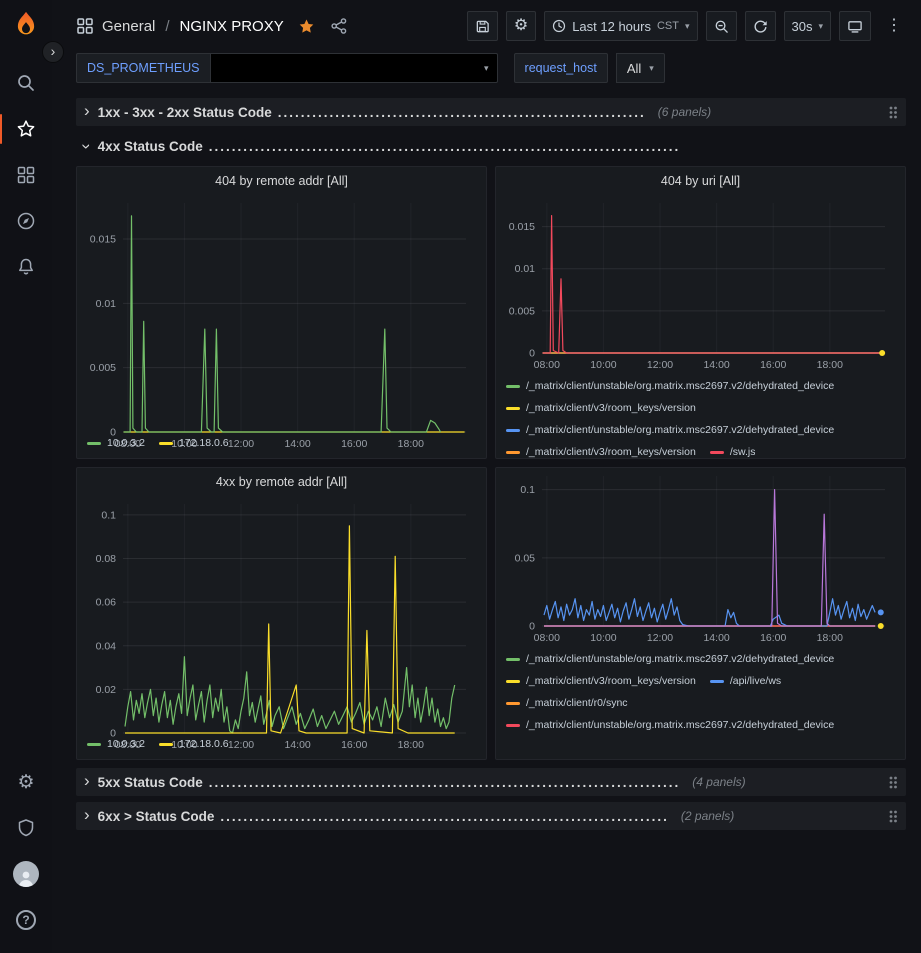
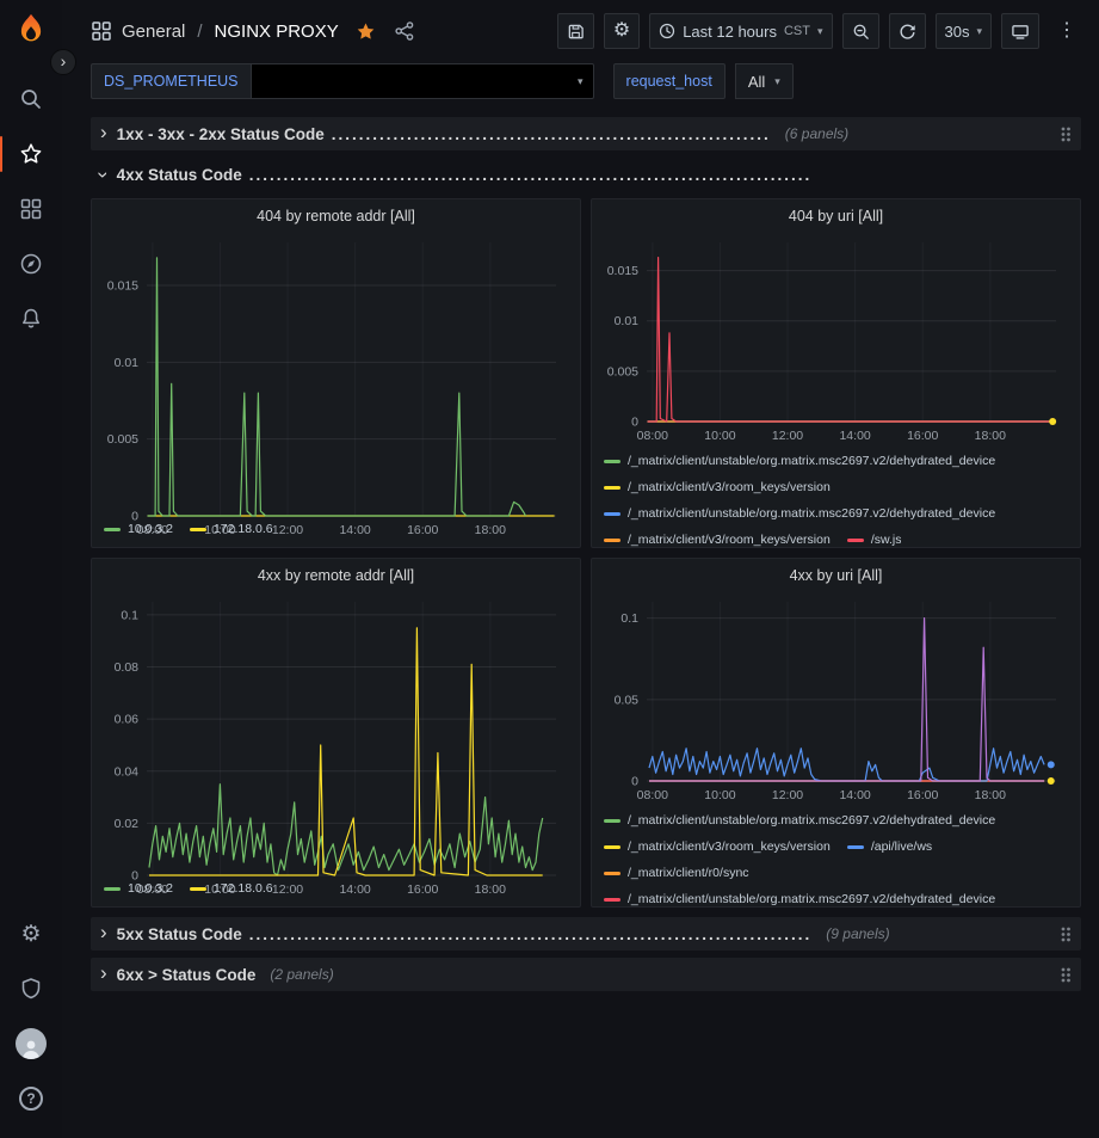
  ⚙
  ?
  ›
  General
  /
  NGINX PROXY
  ⚙
  Last 12 hours
  CST
  ▾
  30s
  ▾
  ⋮
  DS_PROMETHEUS
  ▾
  request_host
  All
  ▾
  ›
  1xx - 3xx - 2xx Status Code
  ................................................................
  (6 panels)
  4xx Status Code
  ..................................................................................
  404 by remote addr [All]
  08:00
  10:00
  12:00
  14:00
  16:00
  18:00
  0
  0.005
  0.01
  0.015
  10.0.3.2
  172.18.0.6
  404 by uri [All]
  08:00
  10:00
  12:00
  14:00
  16:00
  18:00
  0
  0.005
  0.01
  0.015
  /_matrix/client/unstable/org.matrix.msc2697.v2/dehydrated_device
  /_matrix/client/v3/room_keys/version
  /_matrix/client/unstable/org.matrix.msc2697.v2/dehydrated_device
  /_matrix/client/v3/room_keys/version
  /sw.js
  4xx by remote addr [All]
  08:00
  10:00
  12:00
  14:00
  16:00
  18:00
  0
  0.02
  0.04
  0.06
  0.08
  0.1
  10.0.3.2
  172.18.0.6
+ 4xx by uri [All]
  08:00
  10:00
  12:00
  14:00
  16:00
  18:00
  0
  0.05
  0.1
  /_matrix/client/unstable/org.matrix.msc2697.v2/dehydrated_device
  /_matrix/client/v3/room_keys/version
  /api/live/ws
  /_matrix/client/r0/sync
  /_matrix/client/unstable/org.matrix.msc2697.v2/dehydrated_device
  ›
  5xx Status Code
  ..................................................................................
- (4 panels)
+ (9 panels)
  ›
  6xx > Status Code
- ..............................................................................
  (2 panels)
